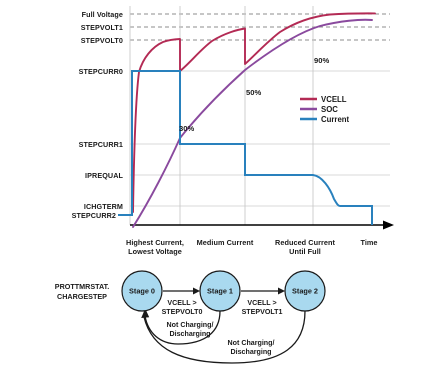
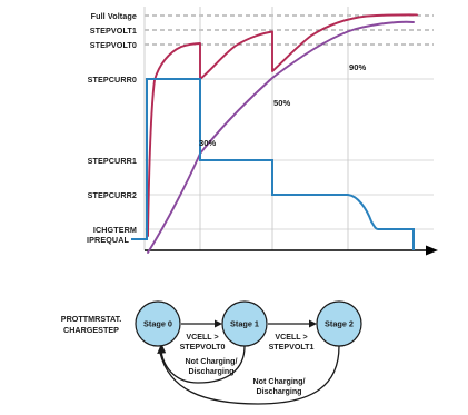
  Full Voltage
  STEPVOLT1
  STEPVOLT0
  STEPCURR0
  STEPCURR1
- IPREQUAL
+ STEPCURR2
  ICHGTERM
- STEPCURR2
+ IPREQUAL
- Highest Current,
- Lowest Voltage
- Medium Current
- Reduced Current
- Until Full
- Time
  30%
  50%
  90%
- VCELL
- SOC
- Current
  PROTTMRSTAT.
  CHARGESTEP
  Stage 0
  Stage 1
  Stage 2
  VCELL >
  STEPVOLT0
  VCELL >
  STEPVOLT1
  Not Charging/
  Discharging
  Not Charging/
  Discharging
